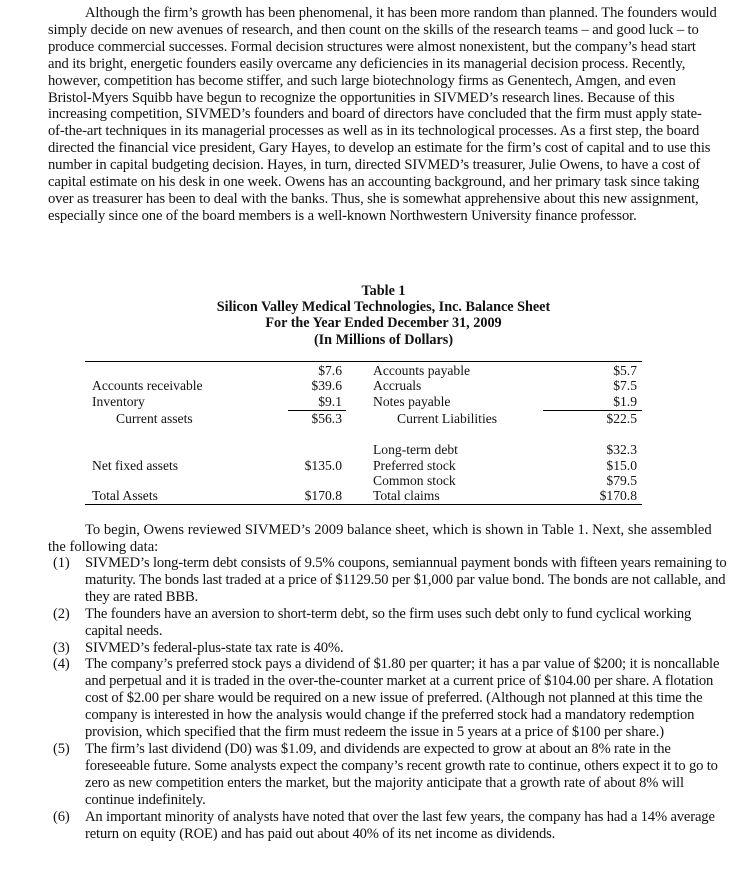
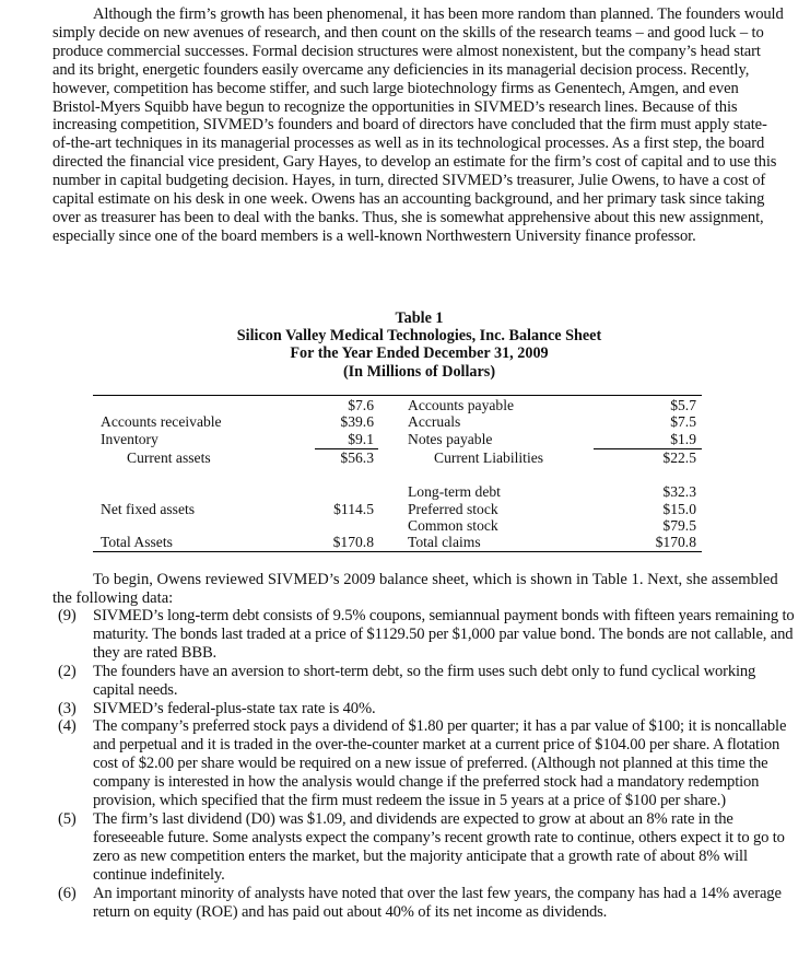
  Although the firm’s growth has been phenomenal, it has been more random than planned. The founders would simply decide on new avenues of research, and then count on the skills of the research teams – and good luck – to produce commercial successes. Formal decision structures were almost nonexistent, but the company’s head start and its bright, energetic founders easily overcame any deficiencies in its managerial decision process. Recently, however, competition has become stiffer, and such large biotechnology firms as Genentech, Amgen, and even Bristol-Myers Squibb have begun to recognize the opportunities in SIVMED’s research lines. Because of this increasing competition, SIVMED’s founders and board of directors have concluded that the firm must apply state-of-the-art techniques in its managerial processes as well as in its technological processes. As a first step, the board directed the financial vice president, Gary Hayes, to develop an estimate for the firm’s cost of capital and to use this number in capital budgeting decision. Hayes, in turn, directed SIVMED’s treasurer, Julie Owens, to have a cost of capital estimate on his desk in one week. Owens has an accounting background, and her primary task since taking over as treasurer has been to deal with the banks. Thus, she is somewhat apprehensive about this new assignment, especially since one of the board members is a well-known Northwestern University finance professor.
  Table 1
  Silicon Valley Medical Technologies, Inc. Balance Sheet
  For the Year Ended December 31, 2009
  (In Millions of Dollars)
  $7.6
  Accounts receivable
  $39.6
  Inventory
  $9.1
  Current assets
  $56.3
  Net fixed assets
- $135.0
+ $114.5
  Total Assets
  $170.8
  Accounts payable
  $5.7
  Accruals
  $7.5
  Notes payable
  $1.9
  Current Liabilities
  $22.5
  Long-term debt
  $32.3
  Preferred stock
  $15.0
  Common stock
  $79.5
  Total claims
  $170.8
  To begin, Owens reviewed SIVMED’s 2009 balance sheet, which is shown in Table 1. Next, she assembled the following data:
- (1)
+ (9)
  SIVMED’s long-term debt consists of 9.5% coupons, semiannual payment bonds with fifteen years remaining to maturity. The bonds last traded at a price of $1129.50 per $1,000 par value bond. The bonds are not callable, and they are rated BBB.
  (2)
  The founders have an aversion to short-term debt, so the firm uses such debt only to fund cyclical working capital needs.
  (3)
  SIVMED’s federal-plus-state tax rate is 40%.
  (4)
- The company’s preferred stock pays a dividend of $1.80 per quarter; it has a par value of $200; it is noncallable and perpetual and it is traded in the over-the-counter market at a current price of $104.00 per share. A flotation cost of $2.00 per share would be required on a new issue of preferred. (Although not planned at this time the company is interested in how the analysis would change if the preferred stock had a mandatory redemption provision, which specified that the firm must redeem the issue in 5 years at a price of $100 per share.)
+ The company’s preferred stock pays a dividend of $1.80 per quarter; it has a par value of $100; it is noncallable and perpetual and it is traded in the over-the-counter market at a current price of $104.00 per share. A flotation cost of $2.00 per share would be required on a new issue of preferred. (Although not planned at this time the company is interested in how the analysis would change if the preferred stock had a mandatory redemption provision, which specified that the firm must redeem the issue in 5 years at a price of $100 per share.)
  (5)
  The firm’s last dividend (D0) was $1.09, and dividends are expected to grow at about an 8% rate in the foreseeable future. Some analysts expect the company’s recent growth rate to continue, others expect it to go to zero as new competition enters the market, but the majority anticipate that a growth rate of about 8% will continue indefinitely.
  (6)
  An important minority of analysts have noted that over the last few years, the company has had a 14% average return on equity (ROE) and has paid out about 40% of its net income as dividends.
